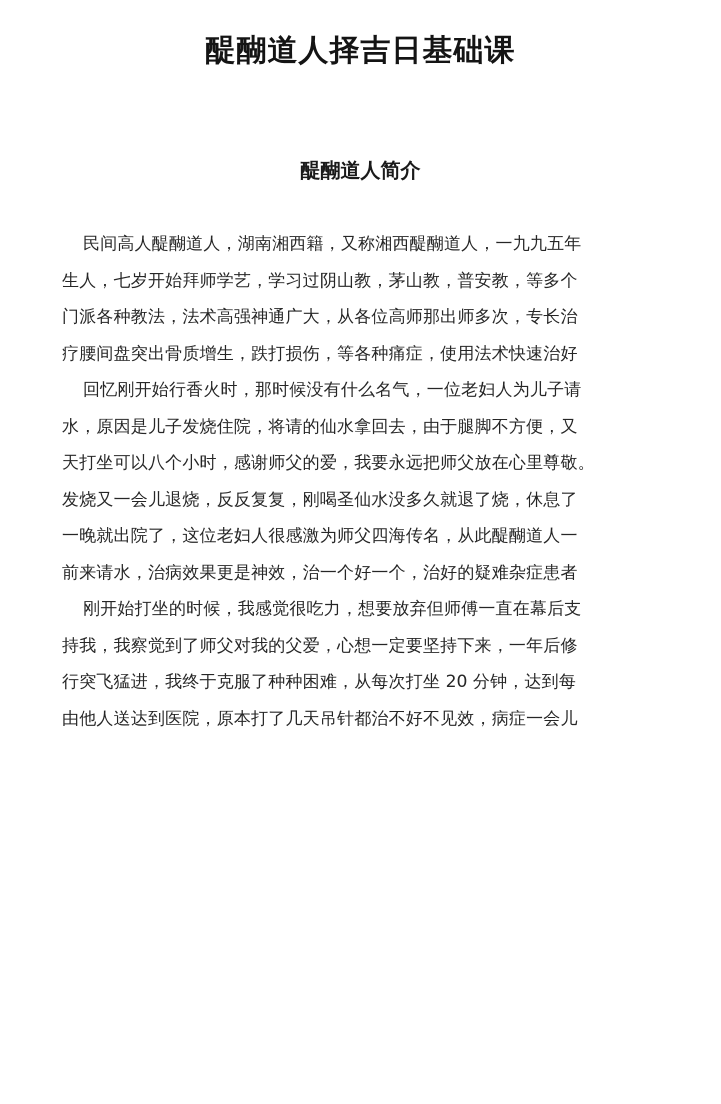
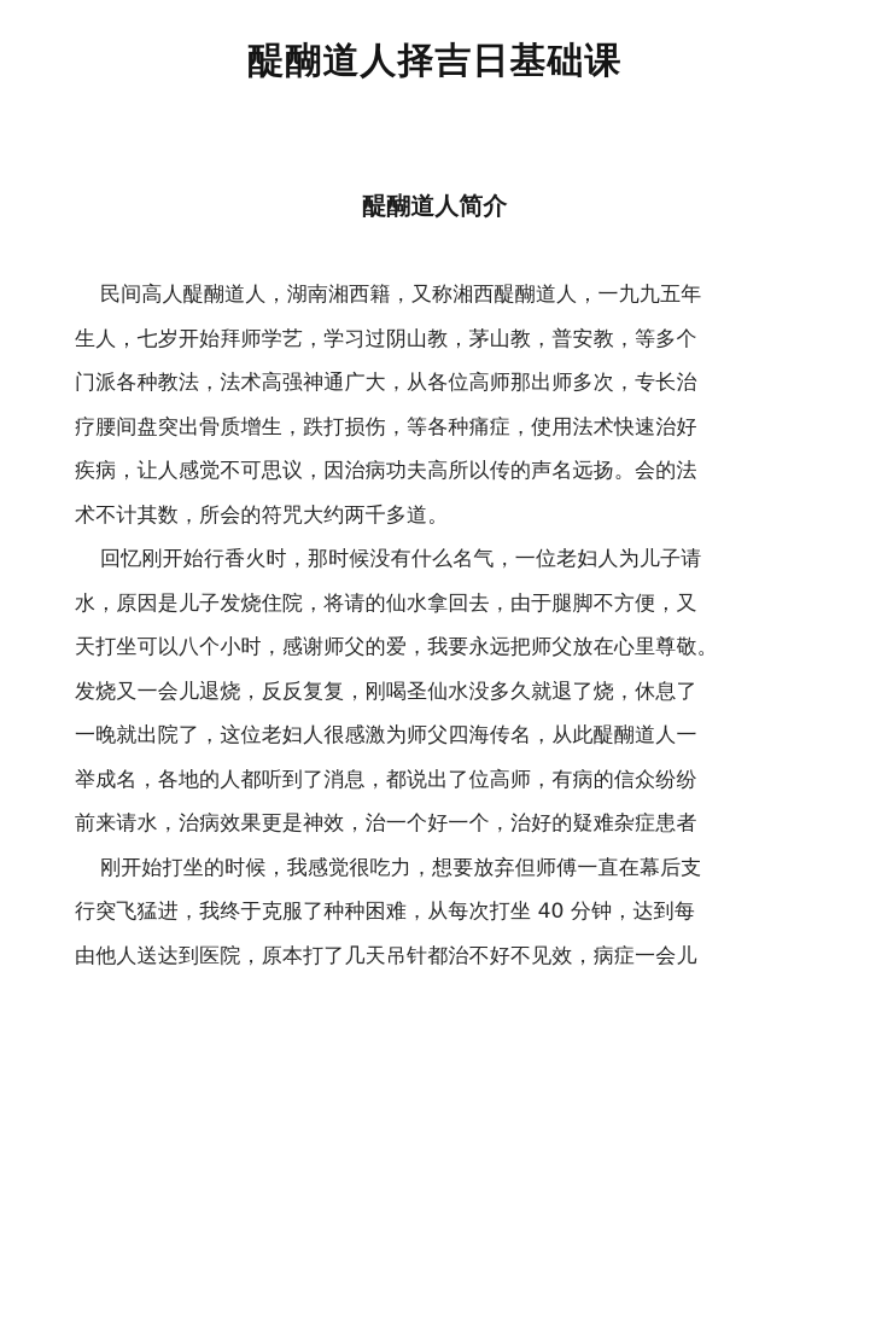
  醍醐道人择吉日基础课
  醍醐道人简介
  民间高人醍醐道人，湖南湘西籍，又称湘西醍醐道人，一九九五年
  生人，七岁开始拜师学艺，学习过阴山教，茅山教，普安教，等多个
  门派各种教法，法术高强神通广大，从各位高师那出师多次，专长治
  疗腰间盘突出骨质增生，跌打损伤，等各种痛症，使用法术快速治好
+ 疾病，让人感觉不可思议，因治病功夫高所以传的声名远扬。会的法
+ 术不计其数，所会的符咒大约两千多道。
  回忆刚开始行香火时，那时候没有什么名气，一位老妇人为儿子请
  水，原因是儿子发烧住院，将请的仙水拿回去，由于腿脚不方便，又
  天打坐可以八个小时，感谢师父的爱，我要永远把师父放在心里尊敬。
  发烧又一会儿退烧，反反复复，刚喝圣仙水没多久就退了烧，休息了
  一晚就出院了，这位老妇人很感激为师父四海传名，从此醍醐道人一
+ 举成名，各地的人都听到了消息，都说出了位高师，有病的信众纷纷
  前来请水，治病效果更是神效，治一个好一个，治好的疑难杂症患者
  刚开始打坐的时候，我感觉很吃力，想要放弃但师傅一直在幕后支
- 持我，我察觉到了师父对我的父爱，心想一定要坚持下来，一年后修
- 行突飞猛进，我终于克服了种种困难，从每次打坐 20 分钟，达到每
+ 行突飞猛进，我终于克服了种种困难，从每次打坐 40 分钟，达到每
  由他人送达到医院，原本打了几天吊针都治不好不见效，病症一会儿
